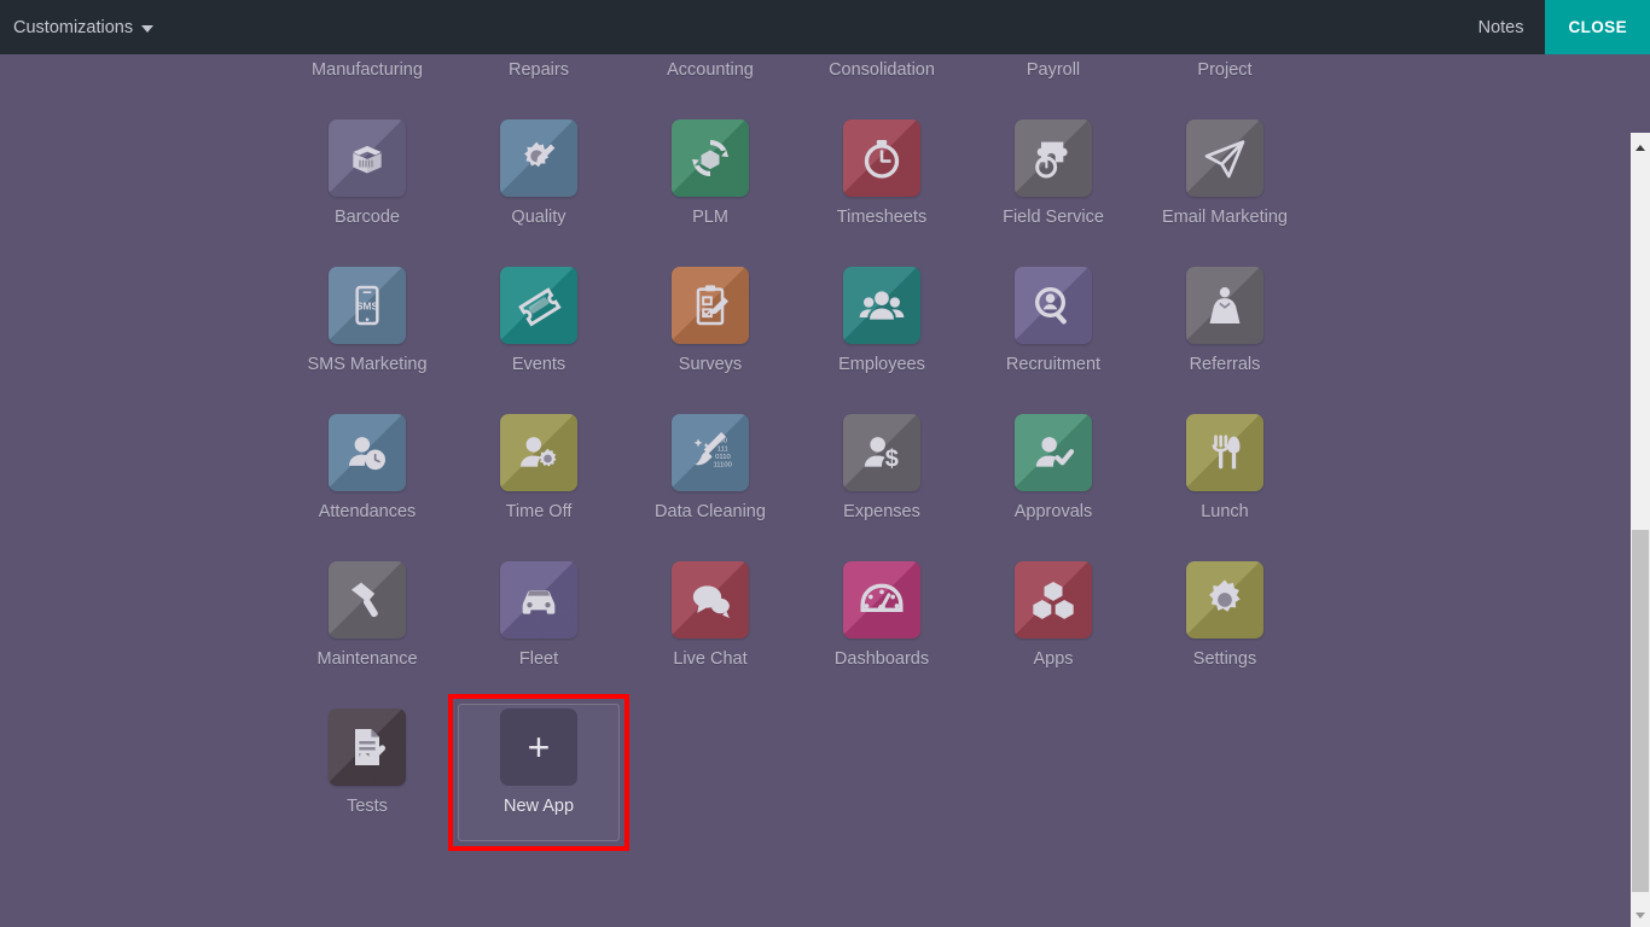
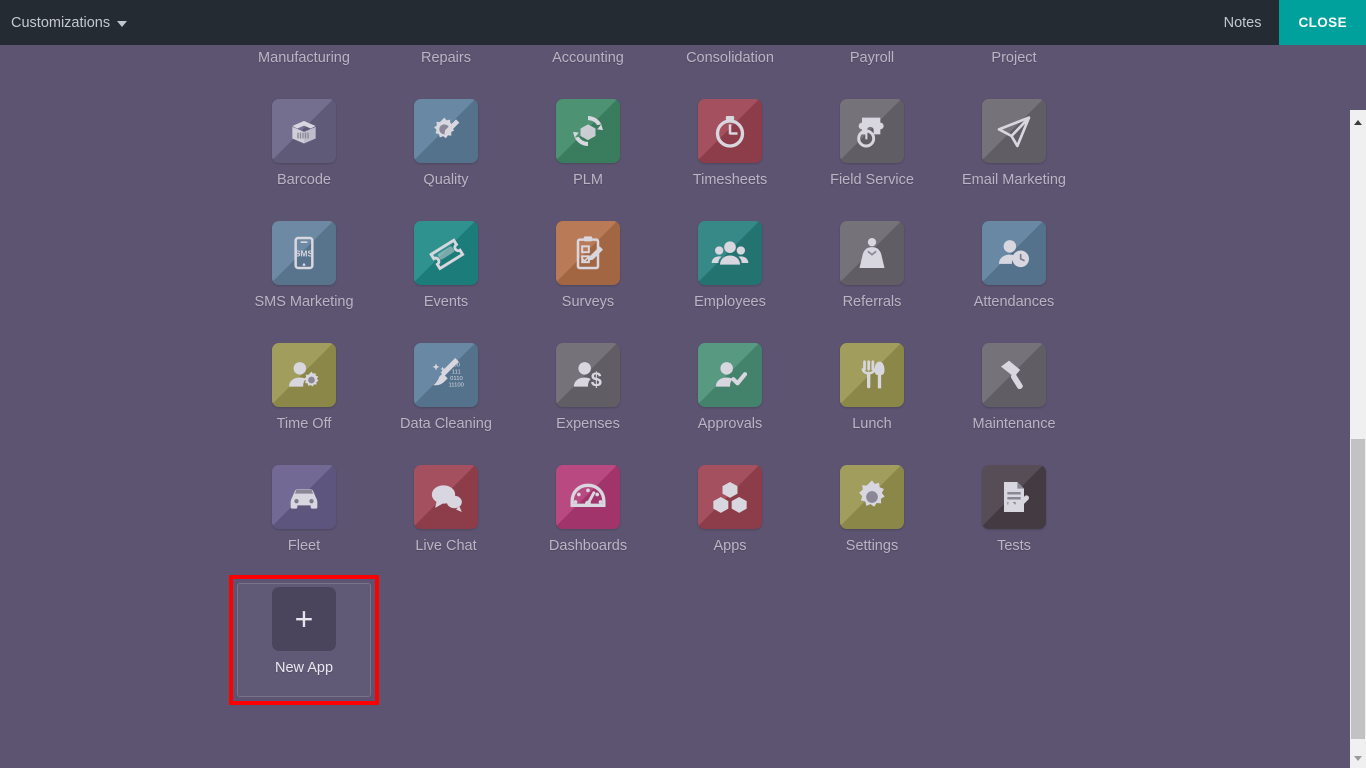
  Customizations
  Notes
  CLOSE
  Manufacturing
  Repairs
  Accounting
  Consolidation
  Payroll
  Project
  Barcode
  Quality
  PLM
  Timesheets
  Field Service
  Email Marketing
  SMS
  SMS Marketing
  Events
  Surveys
  Employees
- Recruitment
  Referrals
  Attendances
  Time Off
  Data Cleaning
  $
  Expenses
  Approvals
  Lunch
  Maintenance
  Fleet
  Live Chat
  Dashboards
  Apps
  Settings
  Tests
  +
  New App
